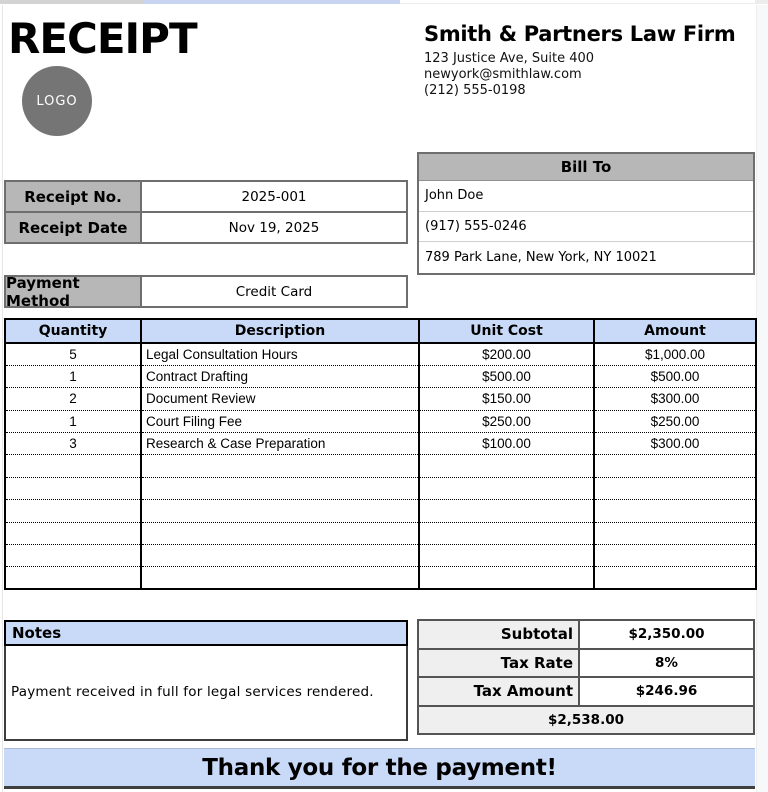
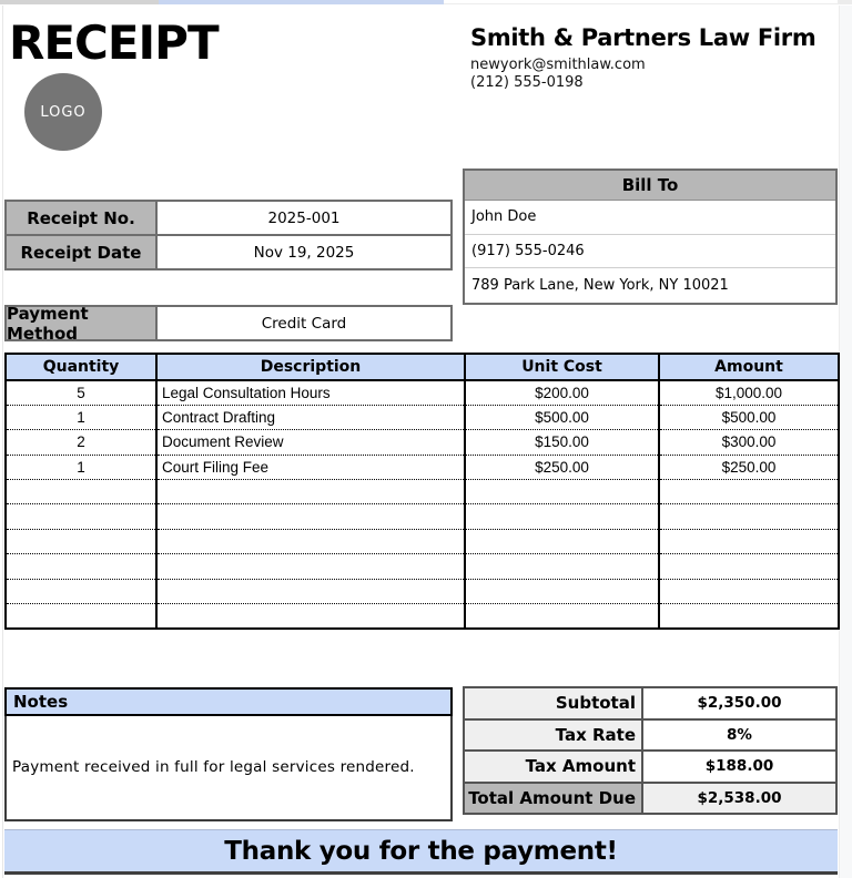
  RECEIPT
  LOGO
  Smith & Partners Law Firm
- 123 Justice Ave, Suite 400
  newyork@smithlaw.com
  (212) 555-0198
  Receipt No.
  2025-001
  Receipt Date
  Nov 19, 2025
  Payment Method
  Credit Card
  Bill To
  John Doe
  (917) 555-0246
  789 Park Lane, New York, NY 10021
  Quantity	Description	Unit Cost	Amount
  5	Legal Consultation Hours	$200.00	$1,000.00
  1	Contract Drafting	$500.00	$500.00
  2	Document Review	$150.00	$300.00
  1	Court Filing Fee	$250.00	$250.00
- 3	Research & Case Preparation	$100.00	$300.00
  Notes
  Payment received in full for legal services rendered.
  Subtotal
  $2,350.00
  Tax Rate
  8%
  Tax Amount
- $246.96
+ $188.00
+ Total Amount Due
  $2,538.00
  Thank you for the payment!
